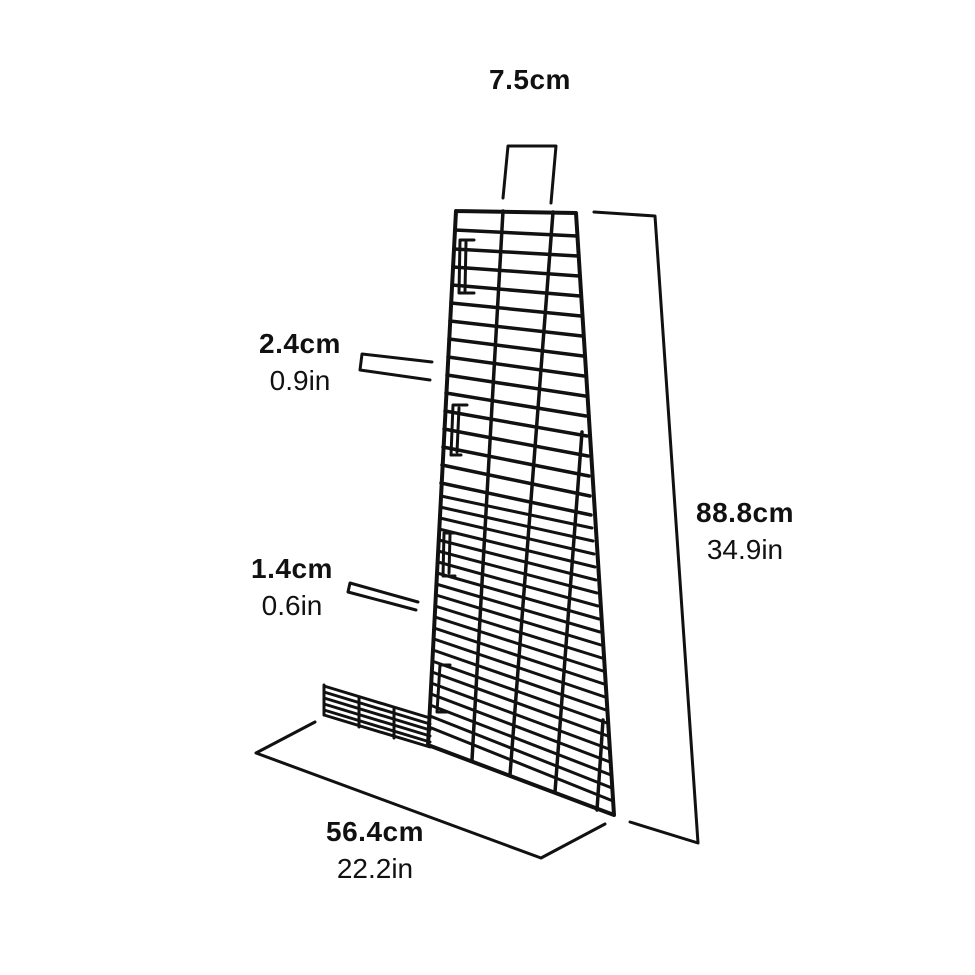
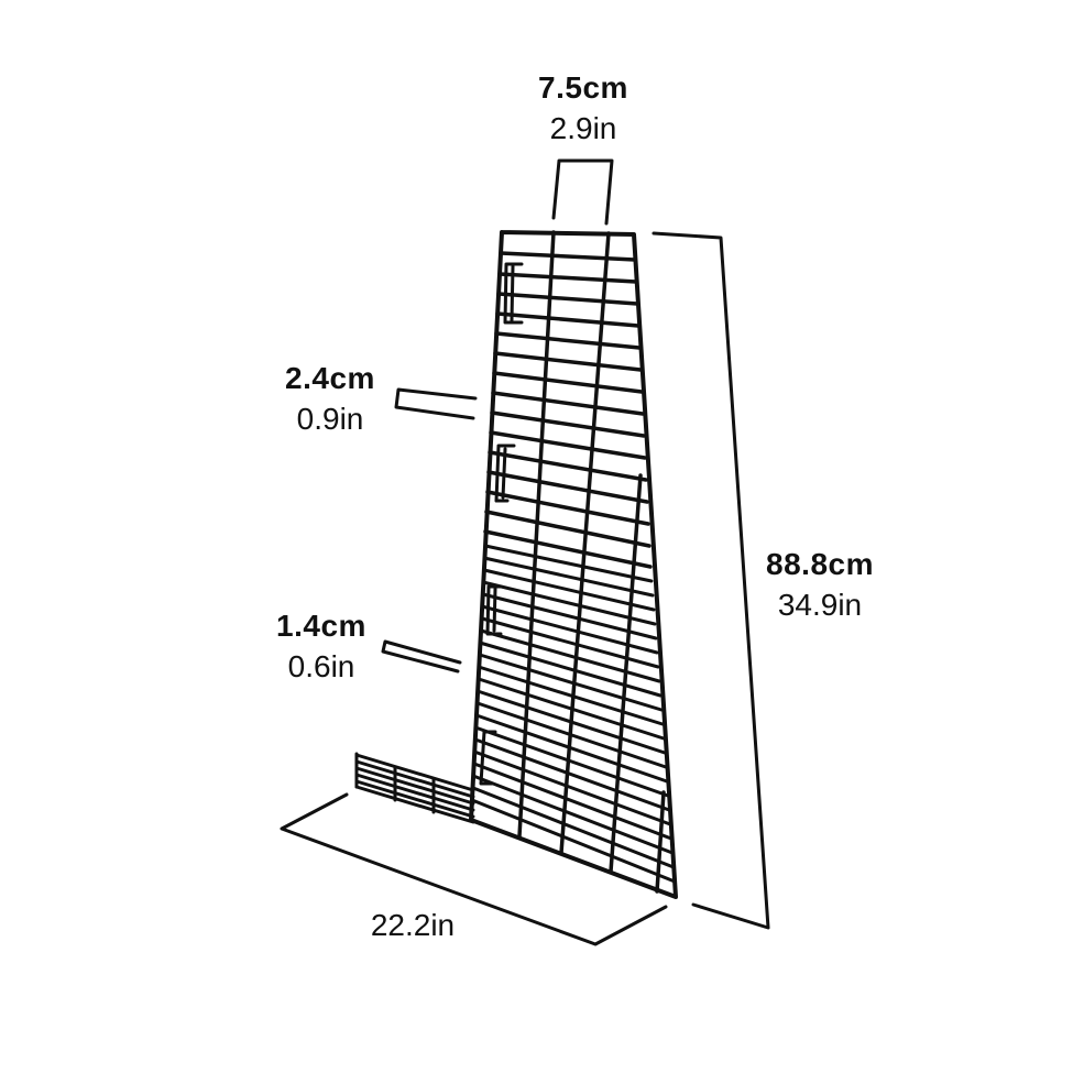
  7.5cm
+ 2.9in
  2.4cm
  0.9in
  1.4cm
  0.6in
  88.8cm
  34.9in
- 56.4cm
  22.2in
